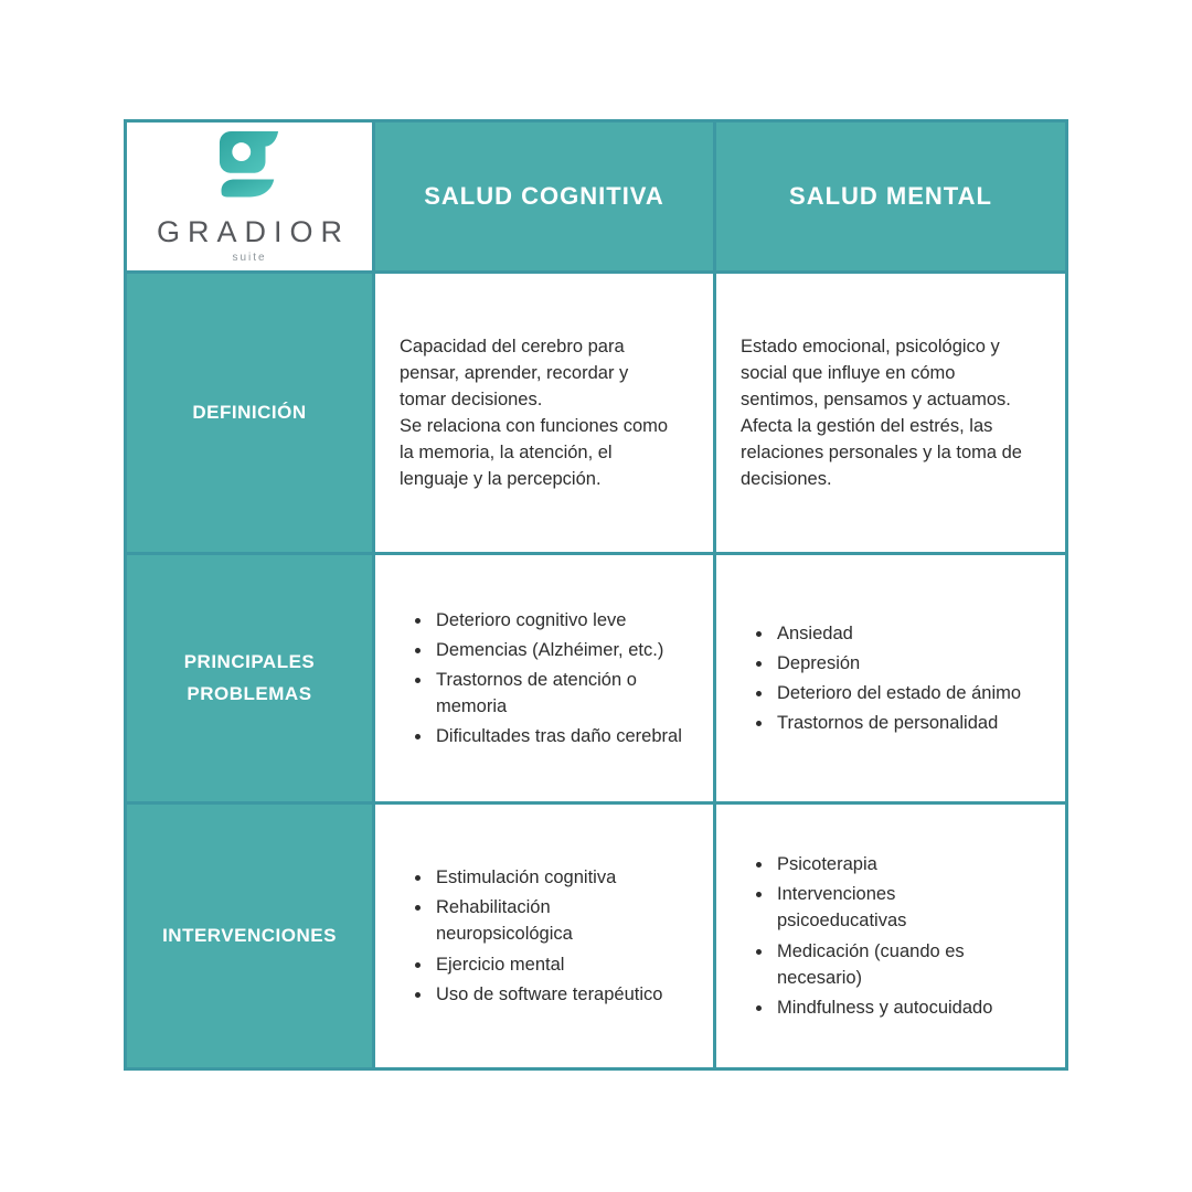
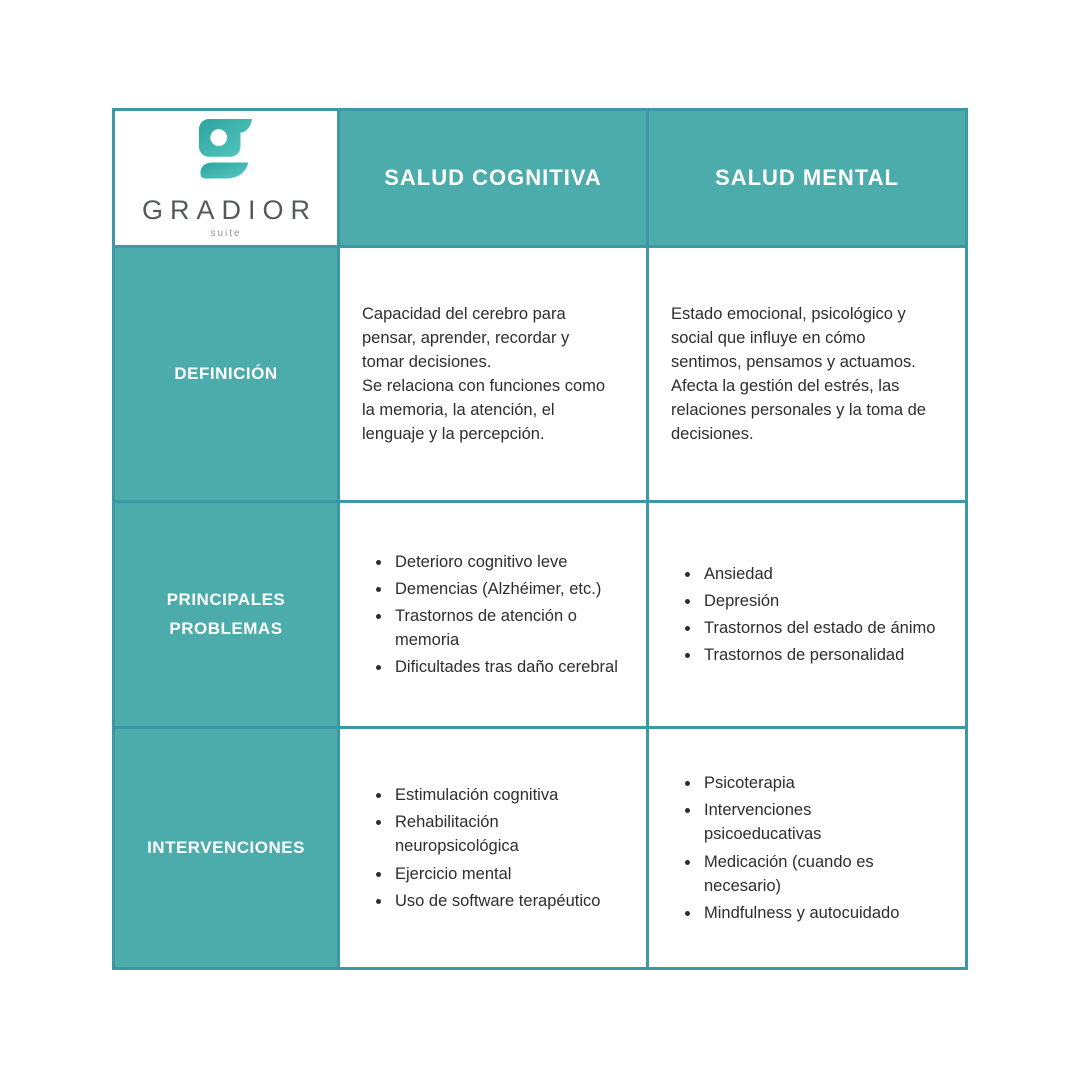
  GRADIOR
  suite
  SALUD COGNITIVA
  SALUD MENTAL
  DEFINICIÓN
  Capacidad del cerebro para
  pensar, aprender, recordar y
  tomar decisiones.
  Se relaciona con funciones como
  la memoria, la atención, el
  lenguaje y la percepción.
  Estado emocional, psicológico y
  social que influye en cómo
  sentimos, pensamos y actuamos.
  Afecta la gestión del estrés, las
  relaciones personales y la toma de
  decisiones.
  PRINCIPALES
  PROBLEMAS
  Deterioro cognitivo leve
  Demencias (Alzhéimer, etc.)
  Trastornos de atención o
  memoria
  Dificultades tras daño cerebral
  Ansiedad
  Depresión
- Deterioro del estado de ánimo
+ Trastornos del estado de ánimo
  Trastornos de personalidad
  INTERVENCIONES
  Estimulación cognitiva
  Rehabilitación
  neuropsicológica
  Ejercicio mental
  Uso de software terapéutico
  Psicoterapia
  Intervenciones
  psicoeducativas
  Medicación (cuando es
  necesario)
  Mindfulness y autocuidado
